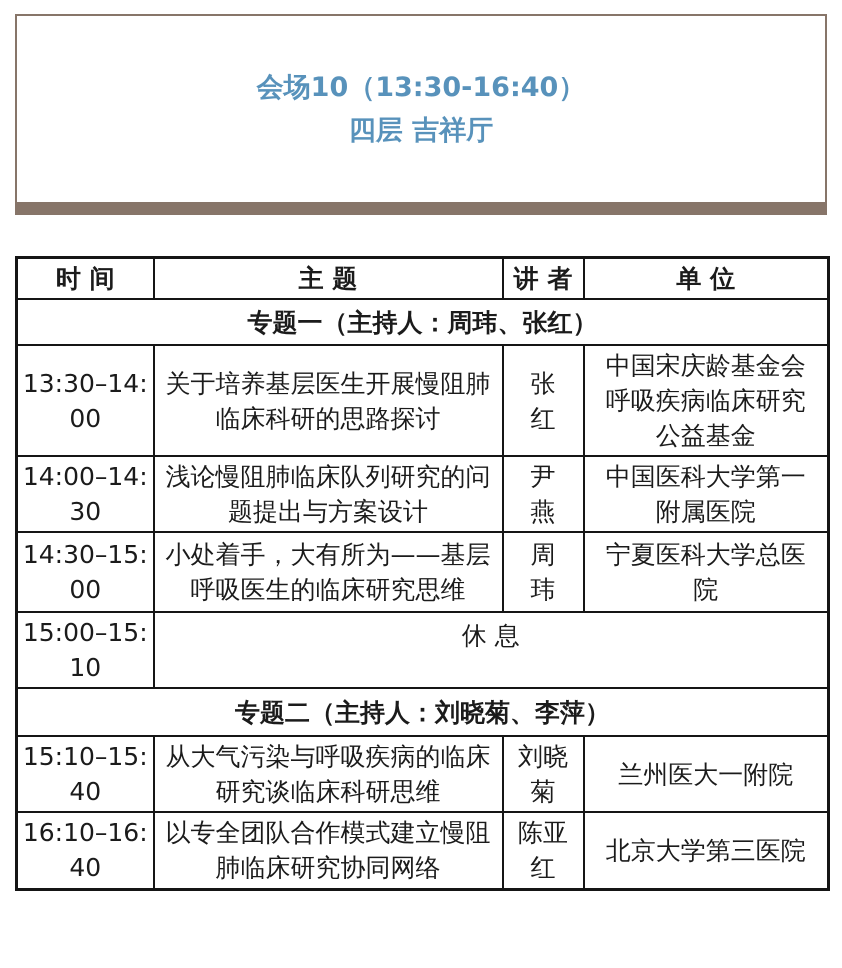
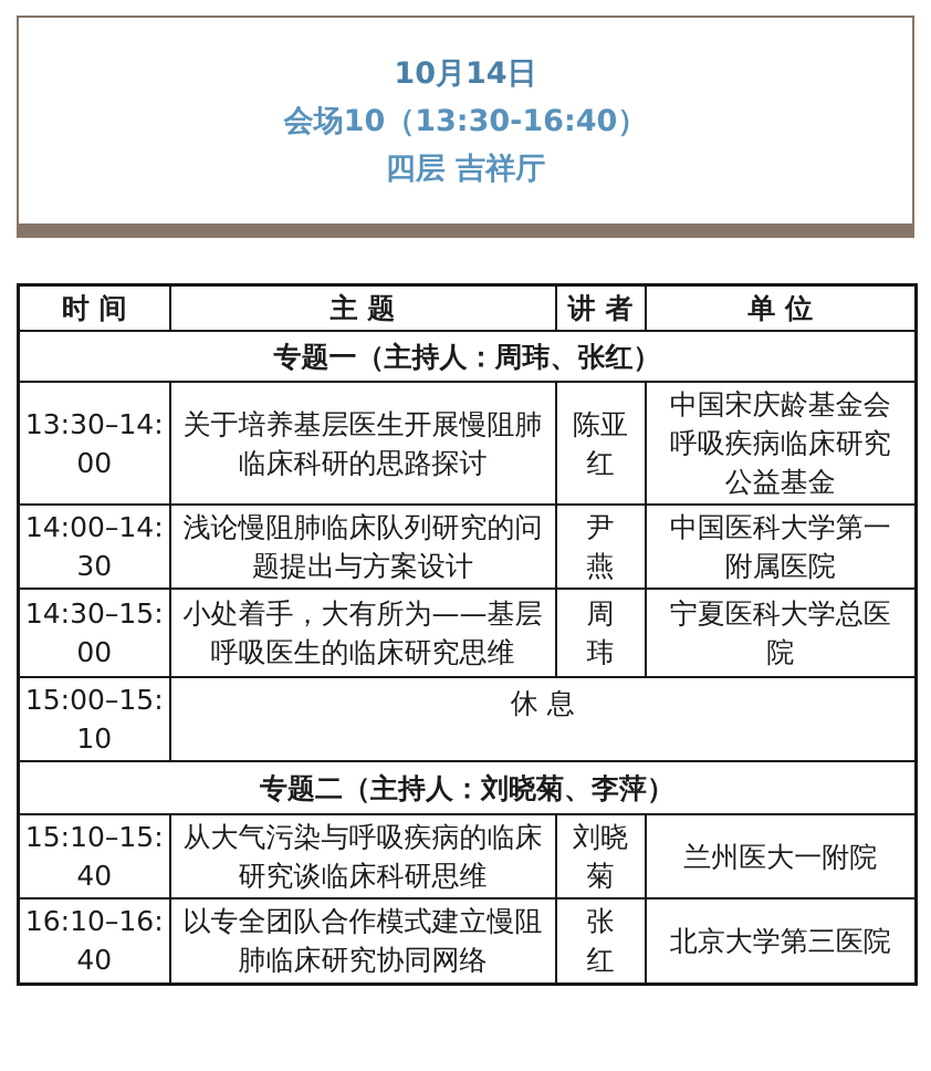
+ 10月14日
  会场10（13:30-16:40）
  四层 吉祥厅
  时 间	主 题	讲 者	单 位
  专题一（主持人：周玮、张红）
- 13:30–14: 00	关于培养基层医生开展慢阻肺 临床科研的思路探讨	张 红	中国宋庆龄基金会 呼吸疾病临床研究 公益基金
+ 13:30–14: 00	关于培养基层医生开展慢阻肺 临床科研的思路探讨	陈亚 红	中国宋庆龄基金会 呼吸疾病临床研究 公益基金
  14:00–14: 30	浅论慢阻肺临床队列研究的问 题提出与方案设计	尹 燕	中国医科大学第一 附属医院
  14:30–15: 00	小处着手，大有所为——基层 呼吸医生的临床研究思维	周 玮	宁夏医科大学总医 院
  15:00–15: 10	休 息
  专题二（主持人：刘晓菊、李萍）
  15:10–15: 40	从大气污染与呼吸疾病的临床 研究谈临床科研思维	刘晓 菊	兰州医大一附院
- 16:10–16: 40	以专全团队合作模式建立慢阻 肺临床研究协同网络	陈亚 红	北京大学第三医院
+ 16:10–16: 40	以专全团队合作模式建立慢阻 肺临床研究协同网络	张 红	北京大学第三医院
